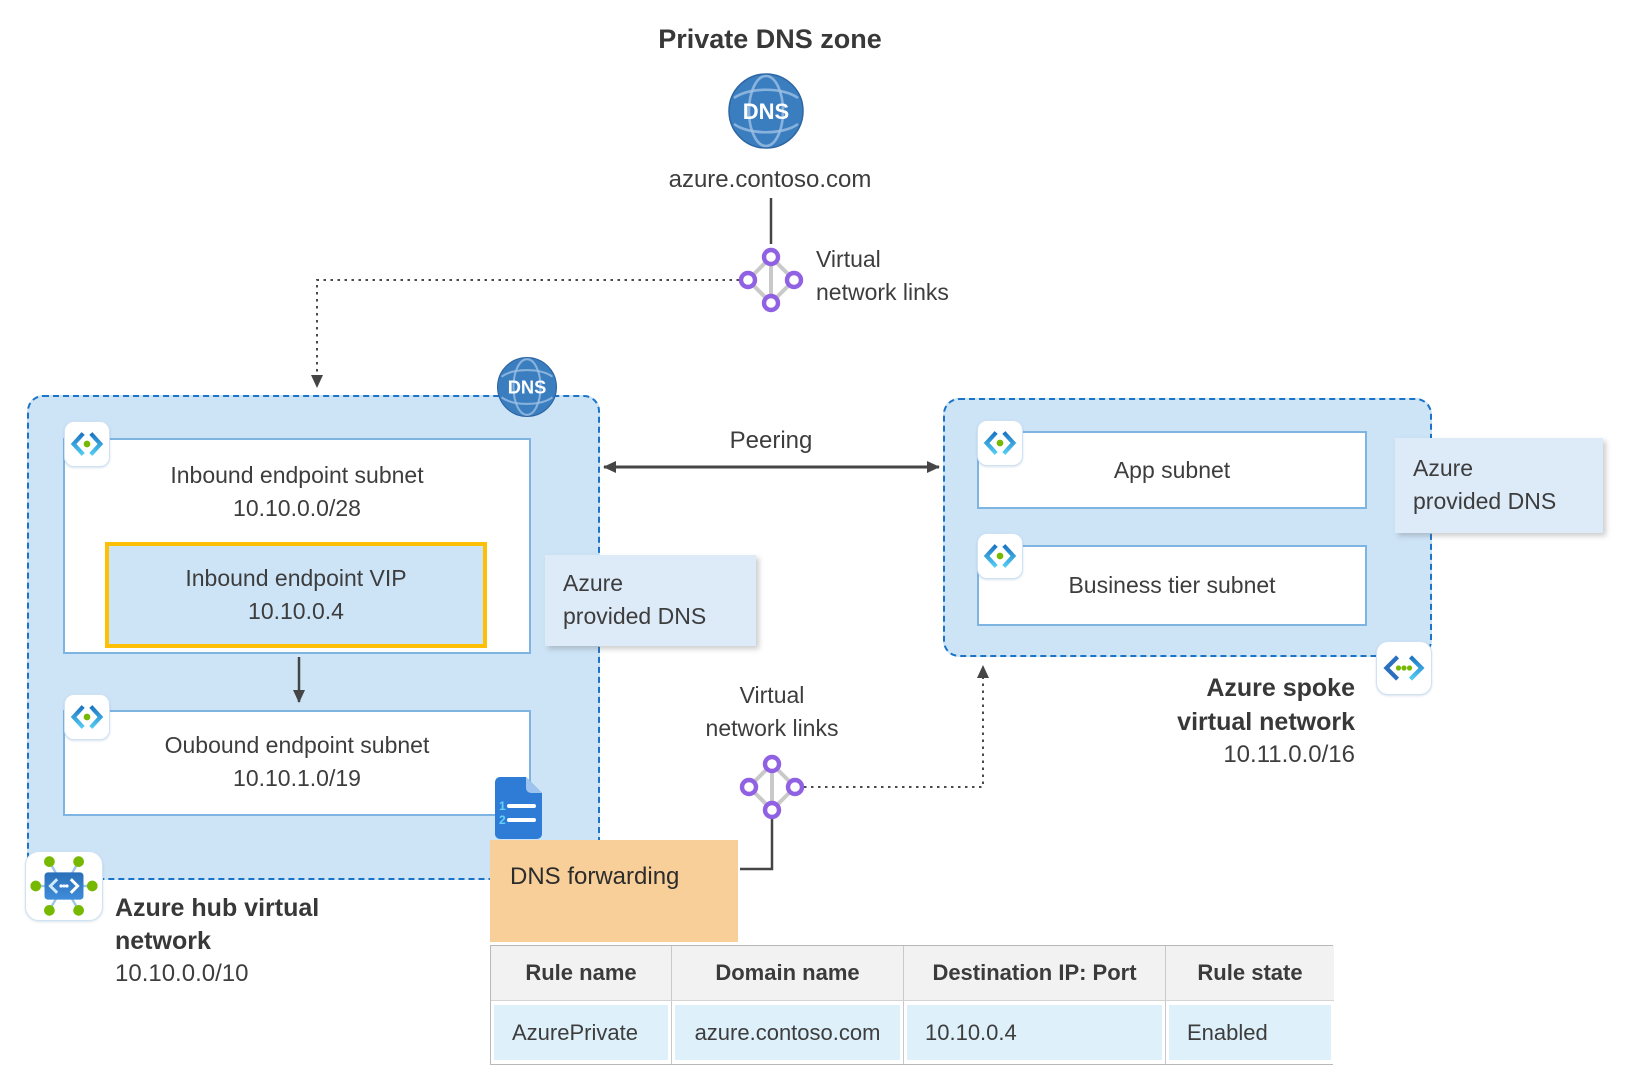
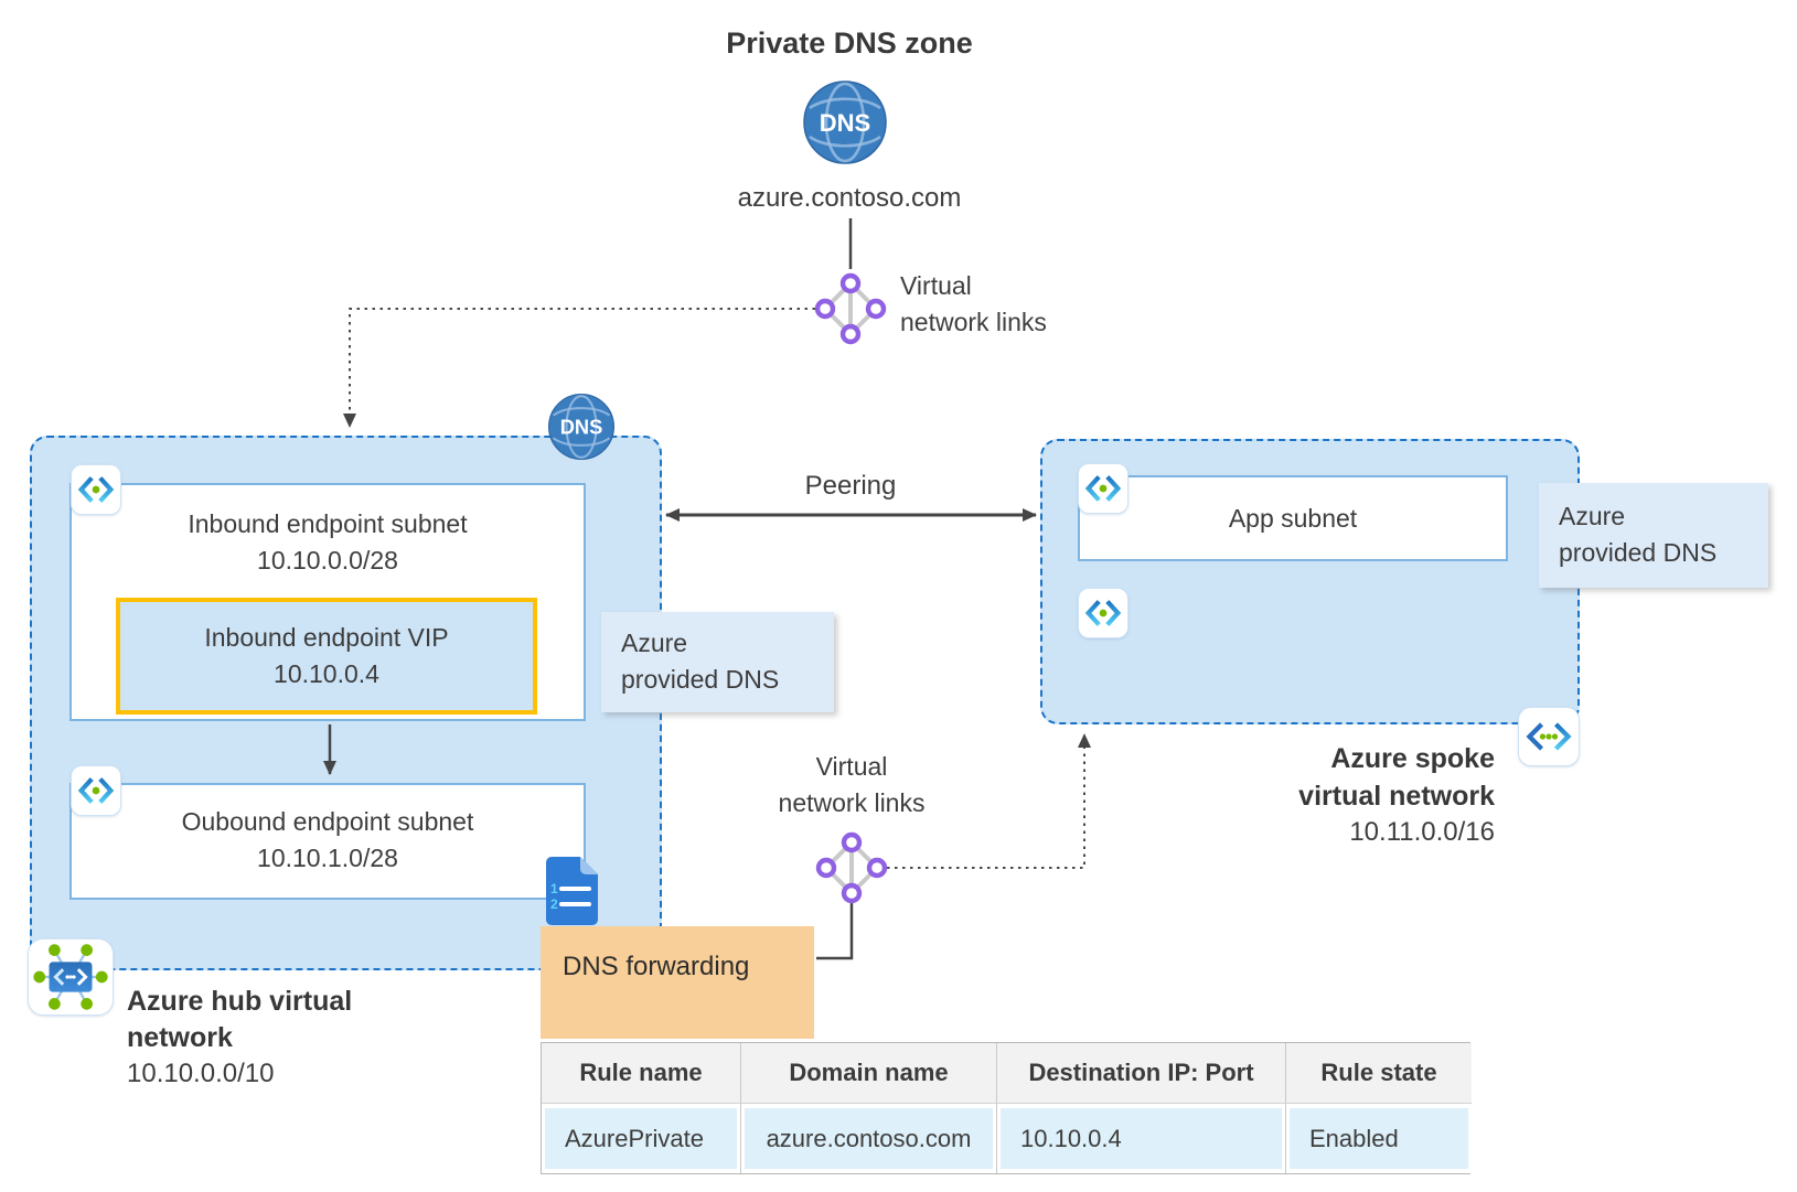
  Private DNS zone
  DNS
  azure.contoso.com
  Virtual
  network links
  DNS
  Inbound endpoint subnet
  10.10.0.0/28
  Inbound endpoint VIP
  10.10.0.4
  Oubound endpoint subnet
- 10.10.1.0/19
+ 10.10.1.0/28
  Azure hub virtual
  network
  10.10.0.0/10
  Azure
  provided DNS
  Peering
  App subnet
- Business tier subnet
  Azure
  provided DNS
  Azure spoke
  virtual network
  10.11.0.0/16
  Virtual
  network links
  DNS forwarding
  1
  2
  Rule name
  Domain name
  Destination IP: Port
  Rule state
  AzurePrivate
  azure.contoso.com
  10.10.0.4
  Enabled
